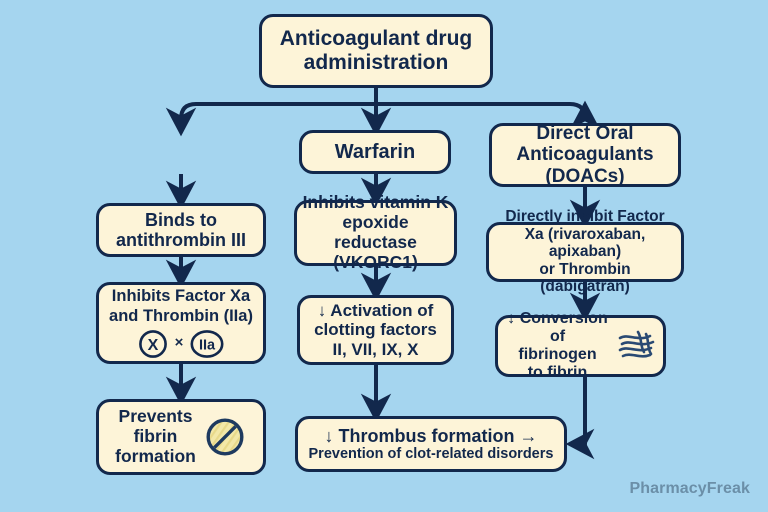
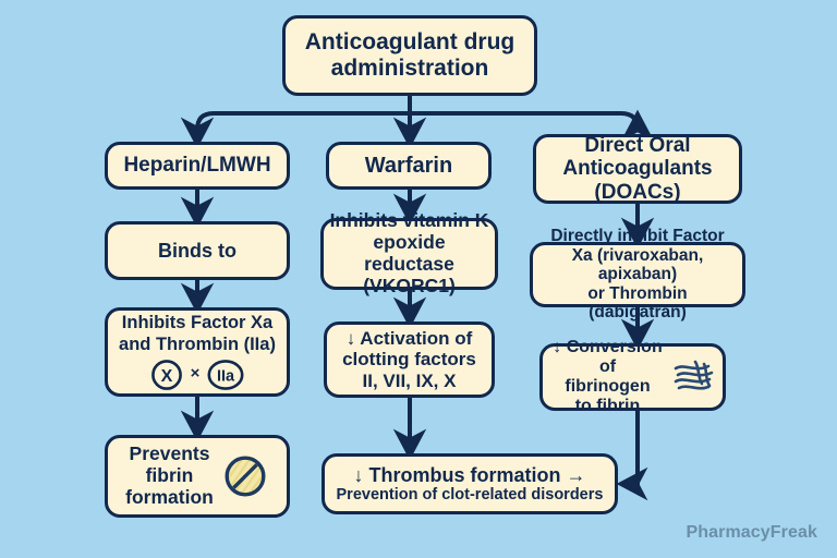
  Anticoagulant drug administration
+ Heparin/LMWH
  Binds to
- antithrombin III
  Inhibits Factor Xa
  and Thrombin (IIa)
  X
  ×
  IIa
  Prevents
  fibrin
  formation
  Warfarin
  Inhibits vitamin K
  epoxide reductase
  (VKORC1)
  ↓ Activation of
  clotting factors
  II, VII, IX, X
  Direct Oral
  Anticoagulants
  (DOACs)
  Directly inhibit Factor
  Xa (rivaroxaban, apixaban)
  or Thrombin (dabigatran)
  ↓ Conversion of
  fibrinogen
  to fibrin
  ↓ Thrombus formation →
  Prevention of clot-related disorders
  PharmacyFreak
